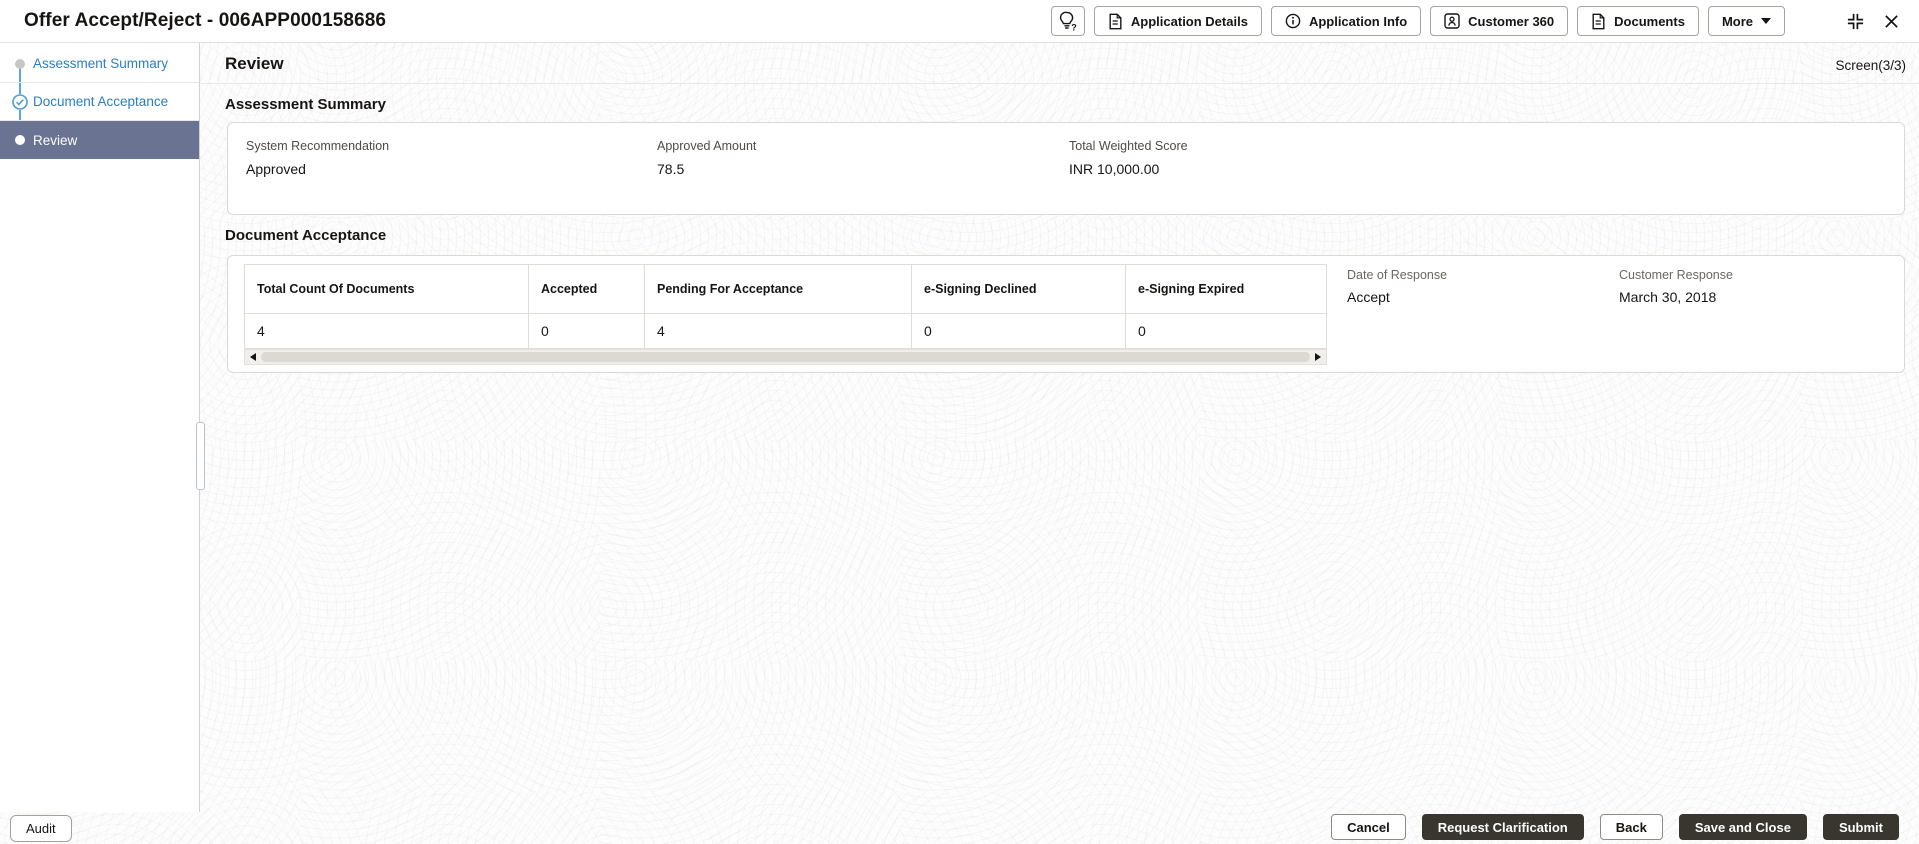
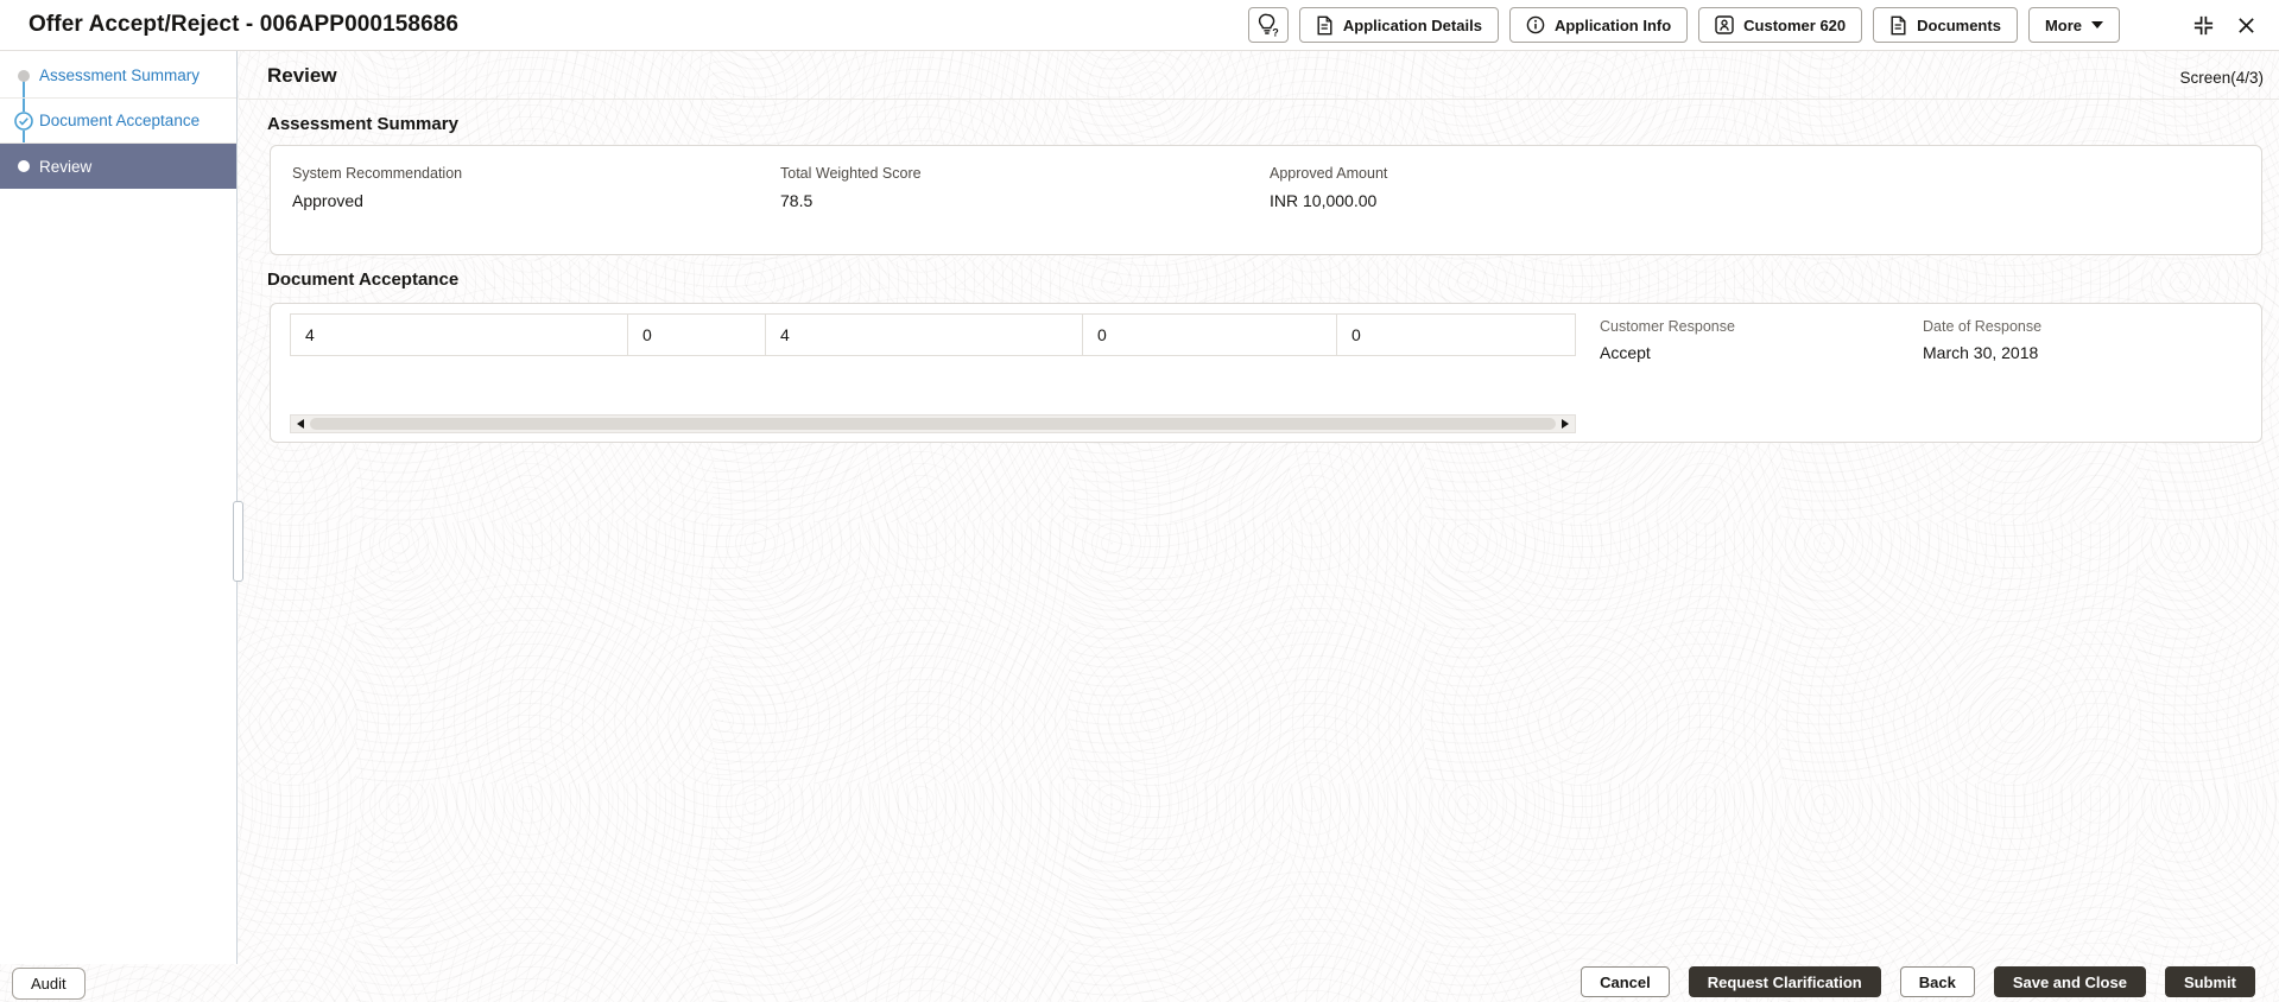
  Offer Accept/Reject - 006APP000158686
  ?
  Application Details
  Application Info
- Customer 360
+ Customer 620
  Documents
  More
  Assessment Summary
  Document Acceptance
  Review
  Review
- Screen(3/3)
+ Screen(4/3)
  Assessment Summary
  System Recommendation
  Approved
- Approved Amount
+ Total Weighted Score
  78.5
- Total Weighted Score
+ Approved Amount
  INR 10,000.00
  Document Acceptance
- Total Count Of Documents
- Accepted
- Pending For Acceptance
- e-Signing Declined
- e-Signing Expired
  4
  0
  4
  0
  0
- Date of Response
+ Customer Response
  Accept
- Customer Response
+ Date of Response
  March 30, 2018
  Audit
  Cancel
  Request Clarification
  Back
  Save and Close
  Submit
